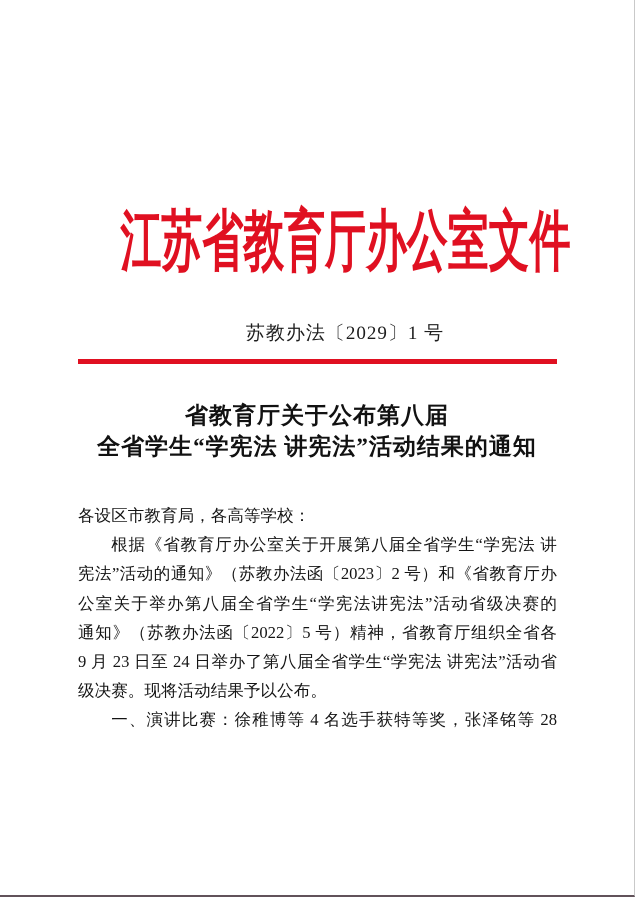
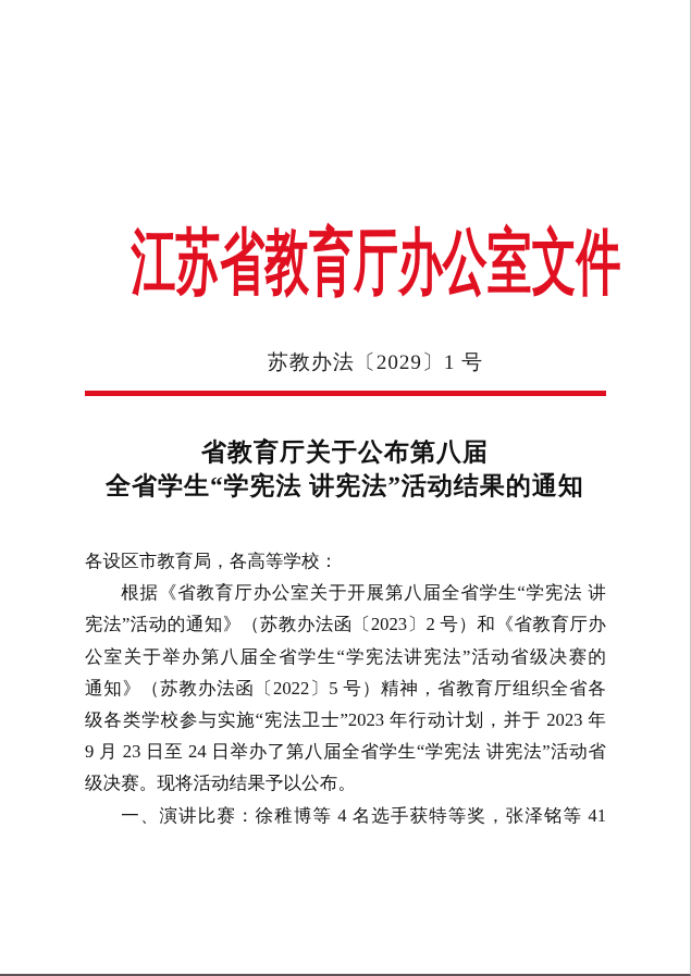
  江苏省教育厅办公室文件
  苏教办法〔2029〕1 号
  省教育厅关于公布第八届
  全省学生“学宪法 讲宪法”活动结果的通知
  各设区市教育局，各高等学校：
  根据《省教育厅办公室关于开展第八届全省学生“学宪法 讲
  宪法”活动的通知》（苏教办法函〔2023〕2 号）和《省教育厅办
  公室关于举办第八届全省学生“学宪法讲宪法”活动省级决赛的
  通知》（苏教办法函〔2022〕5 号）精神，省教育厅组织全省各
+ 级各类学校参与实施“宪法卫士”2023 年行动计划，并于 2023 年
  9 月 23 日至 24 日举办了第八届全省学生“学宪法 讲宪法”活动省
  级决赛。现将活动结果予以公布。
- 一、演讲比赛：徐稚博等 4 名选手获特等奖，张泽铭等 28
+ 一、演讲比赛：徐稚博等 4 名选手获特等奖，张泽铭等 41
